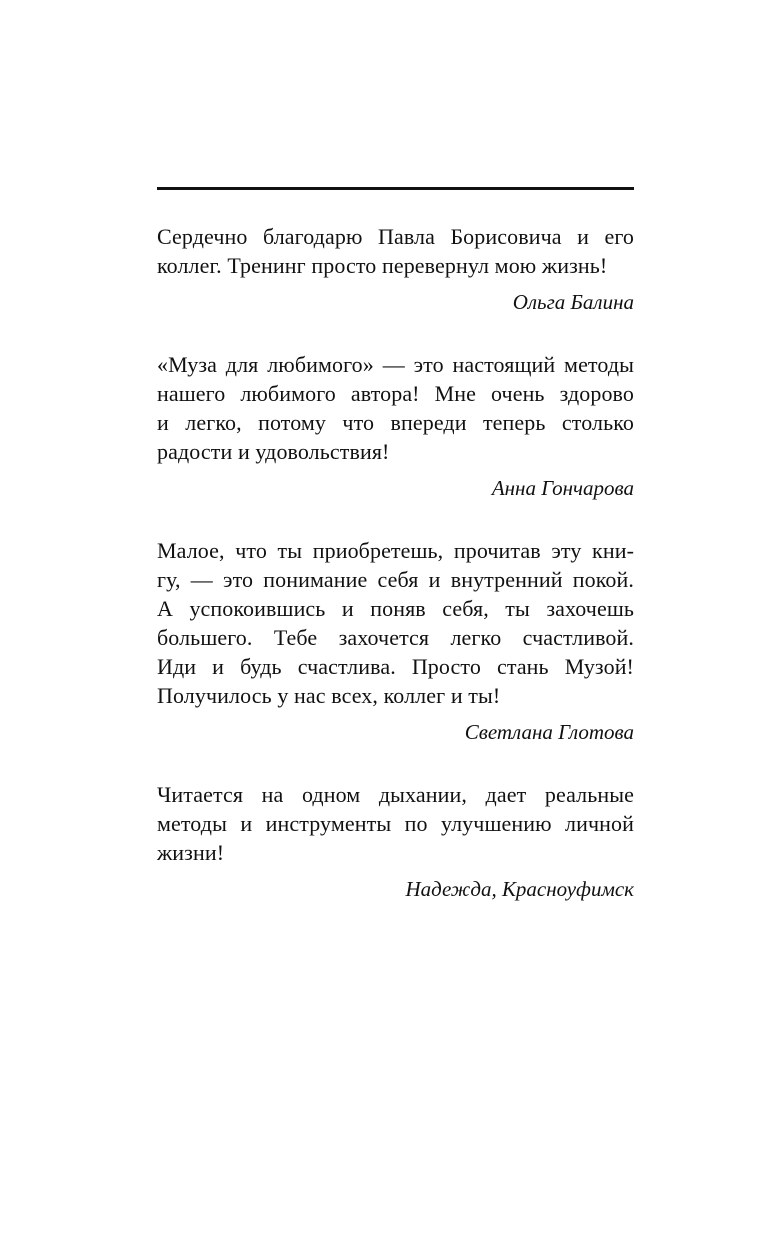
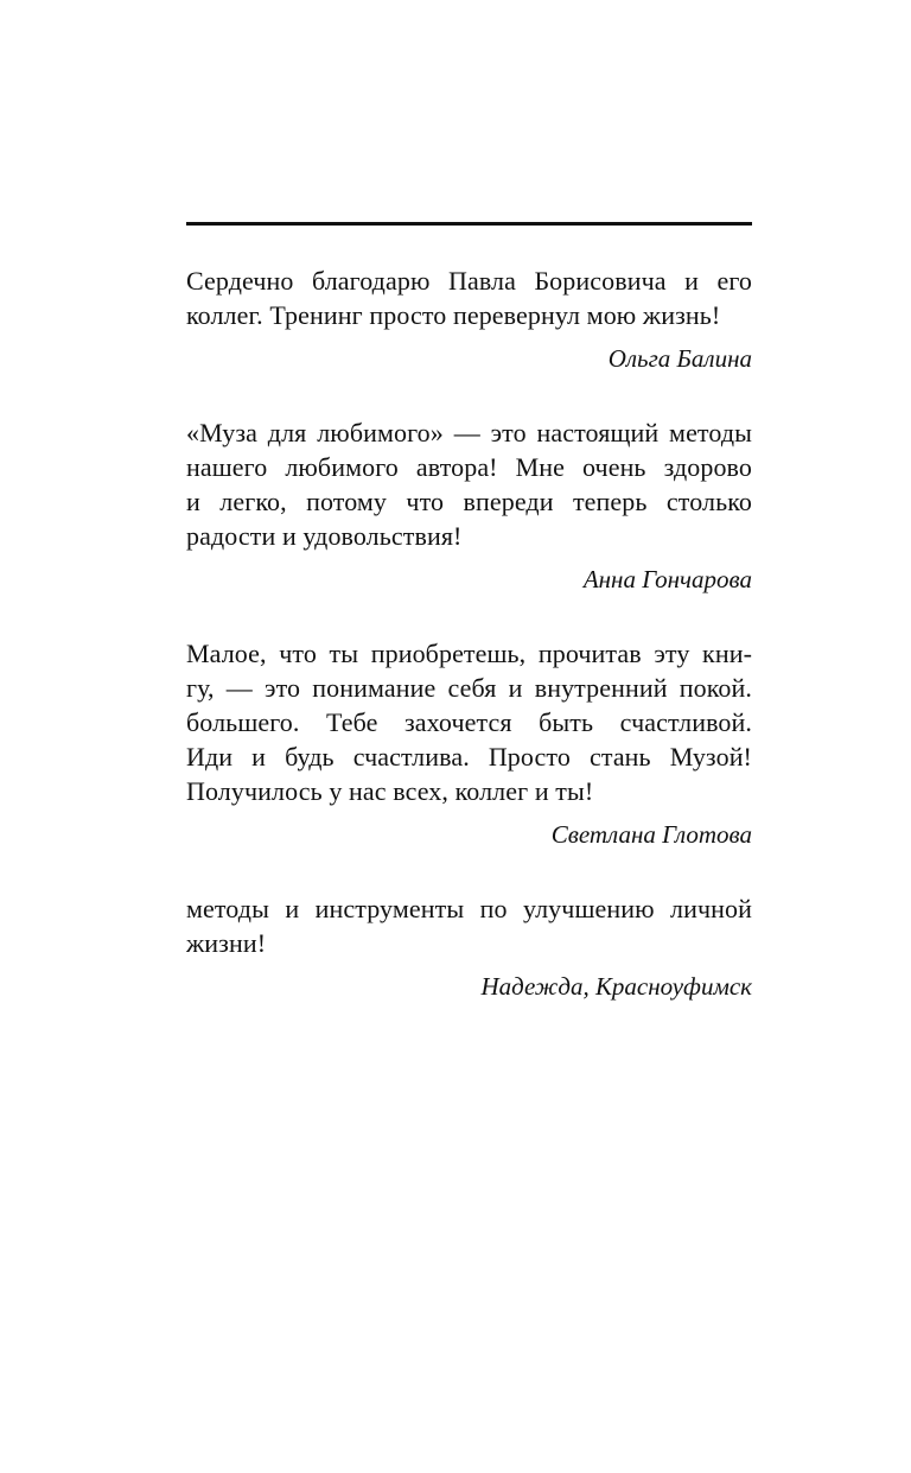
  Сердечно благодарю Павла Борисовича и его
  коллег. Тренинг просто перевернул мою жизнь!
  Ольга Балина
  «Муза для любимого» — это настоящий методы
  нашего любимого автора! Мне очень здорово
  и легко, потому что впереди теперь столько
  радости и удовольствия!
  Анна Гончарова
  Малое, что ты приобретешь, прочитав эту кни-
  гу, — это понимание себя и внутренний покой.
- А успокоившись и поняв себя, ты захочешь
- большего. Тебе захочется легко счастливой.
+ большего. Тебе захочется быть счастливой.
  Иди и будь счастлива. Просто стань Музой!
  Получилось у нас всех, коллег и ты!
  Светлана Глотова
- Читается на одном дыхании, дает реальные
  методы и инструменты по улучшению личной
  жизни!
  Надежда, Красноуфимск
